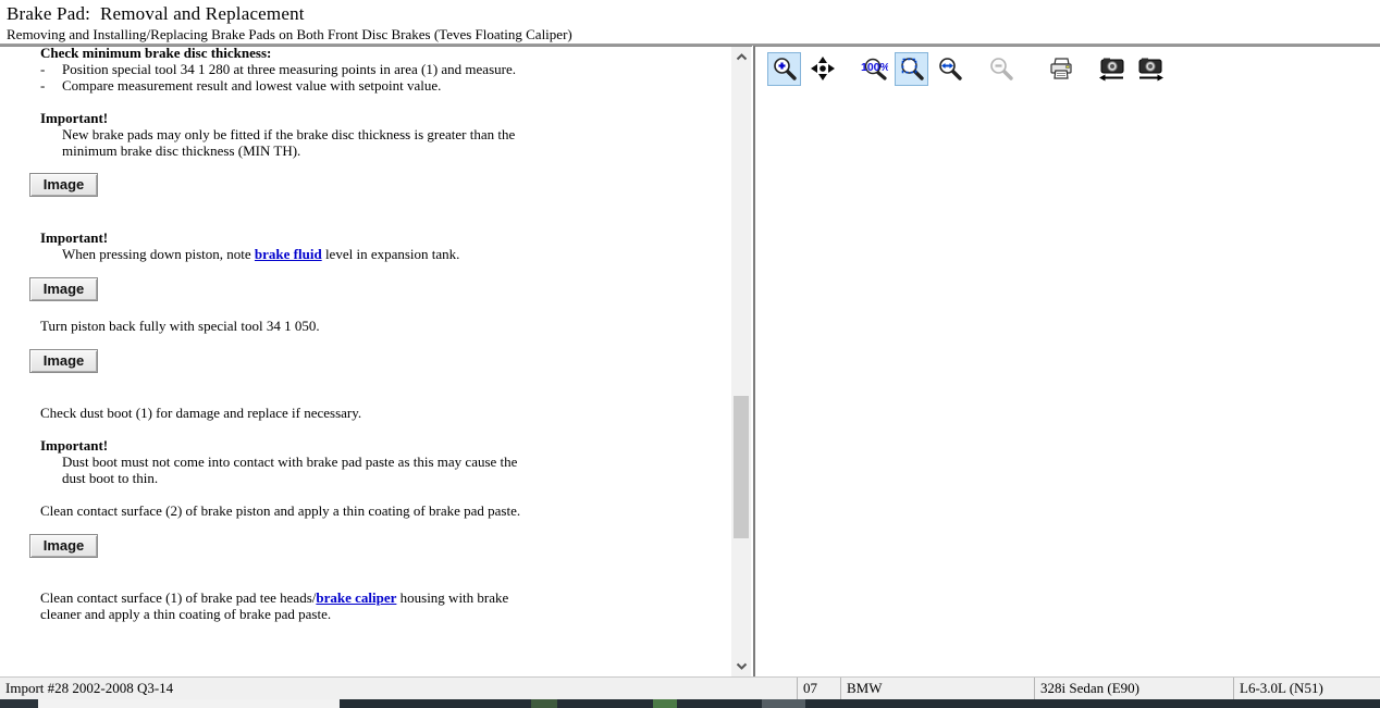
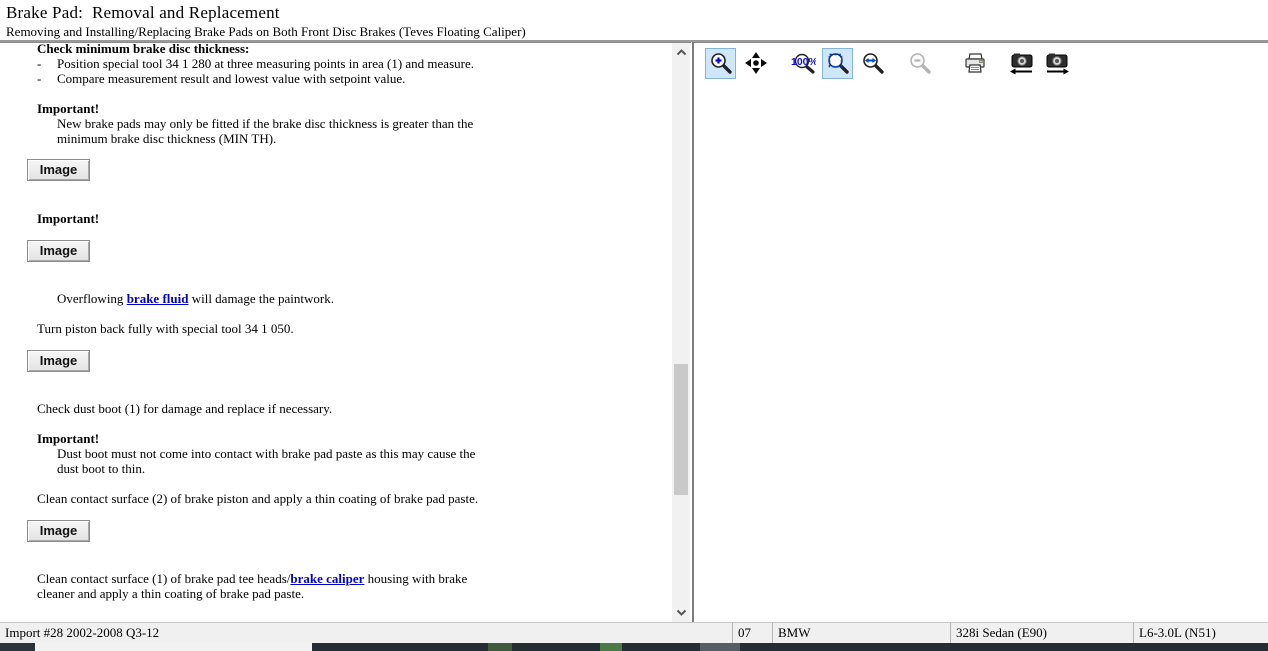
  Brake Pad: Removal and Replacement
  Removing and Installing/Replacing Brake Pads on Both Front Disc Brakes (Teves Floating Caliper)
  Check minimum brake disc thickness:
  -
  Position special tool 34 1 280 at three measuring points in area (1) and measure.
  -
  Compare measurement result and lowest value with setpoint value.
  Important!
  New brake pads may only be fitted if the brake disc thickness is greater than the minimum brake disc thickness (MIN TH).
  Image
  Important!
- When pressing down piston, note brake fluid level in expansion tank.
  Image
+ Overflowing brake fluid will damage the paintwork.
  Turn piston back fully with special tool 34 1 050.
  Image
  Check dust boot (1) for damage and replace if necessary.
  Important!
  Dust boot must not come into contact with brake pad paste as this may cause the dust boot to thin.
  Clean contact surface (2) of brake piston and apply a thin coating of brake pad paste.
  Image
  Clean contact surface (1) of brake pad tee heads/brake caliper housing with brake cleaner and apply a thin coating of brake pad paste.
  100%
- Import #28 2002-2008 Q3-14
+ Import #28 2002-2008 Q3-12
  07
  BMW
  328i Sedan (E90)
  L6-3.0L (N51)
